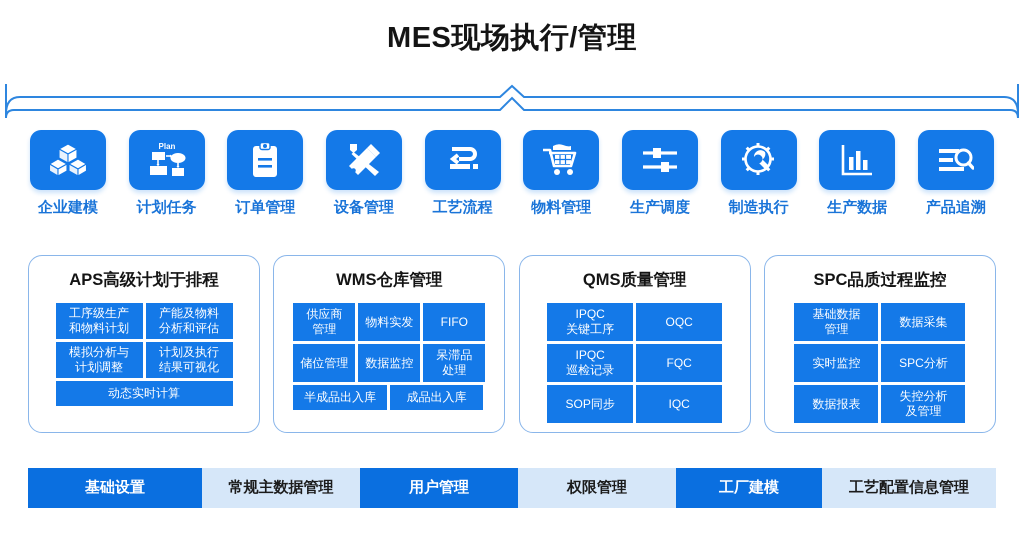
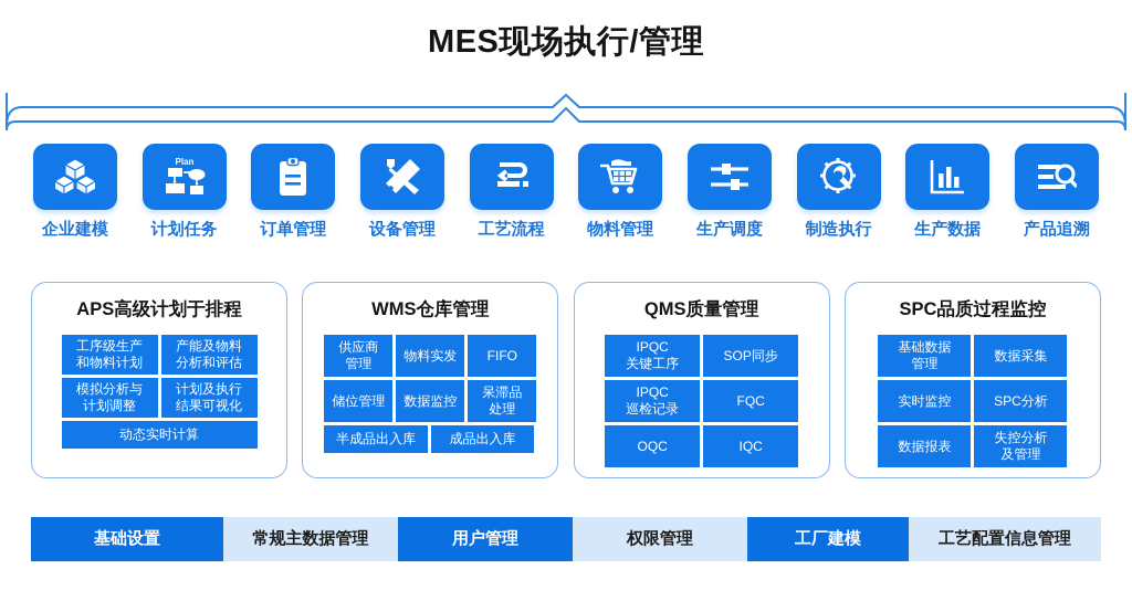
  MES现场执行/管理
  企业建模
  Plan
  计划任务
  订单管理
  设备管理
  工艺流程
  物料管理
  生产调度
  制造执行
  生产数据
  产品追溯
  APS高级计划于排程
  工序级生产
  和物料计划
  产能及物料
  分析和评估
  模拟分析与
  计划调整
  计划及执行
  结果可视化
  动态实时计算
  WMS仓库管理
  供应商
  管理
  物料实发
  FIFO
  储位管理
  数据监控
  呆滞品
  处理
  半成品出入库
  成品出入库
  QMS质量管理
  IPQC
  关键工序
- OQC
+ SOP同步
  IPQC
  巡检记录
  FQC
- SOP同步
+ OQC
  IQC
  SPC品质过程监控
  基础数据
  管理
  数据采集
  实时监控
  SPC分析
  数据报表
  失控分析
  及管理
  基础设置
  常规主数据管理
  用户管理
  权限管理
  工厂建模
  工艺配置信息管理
